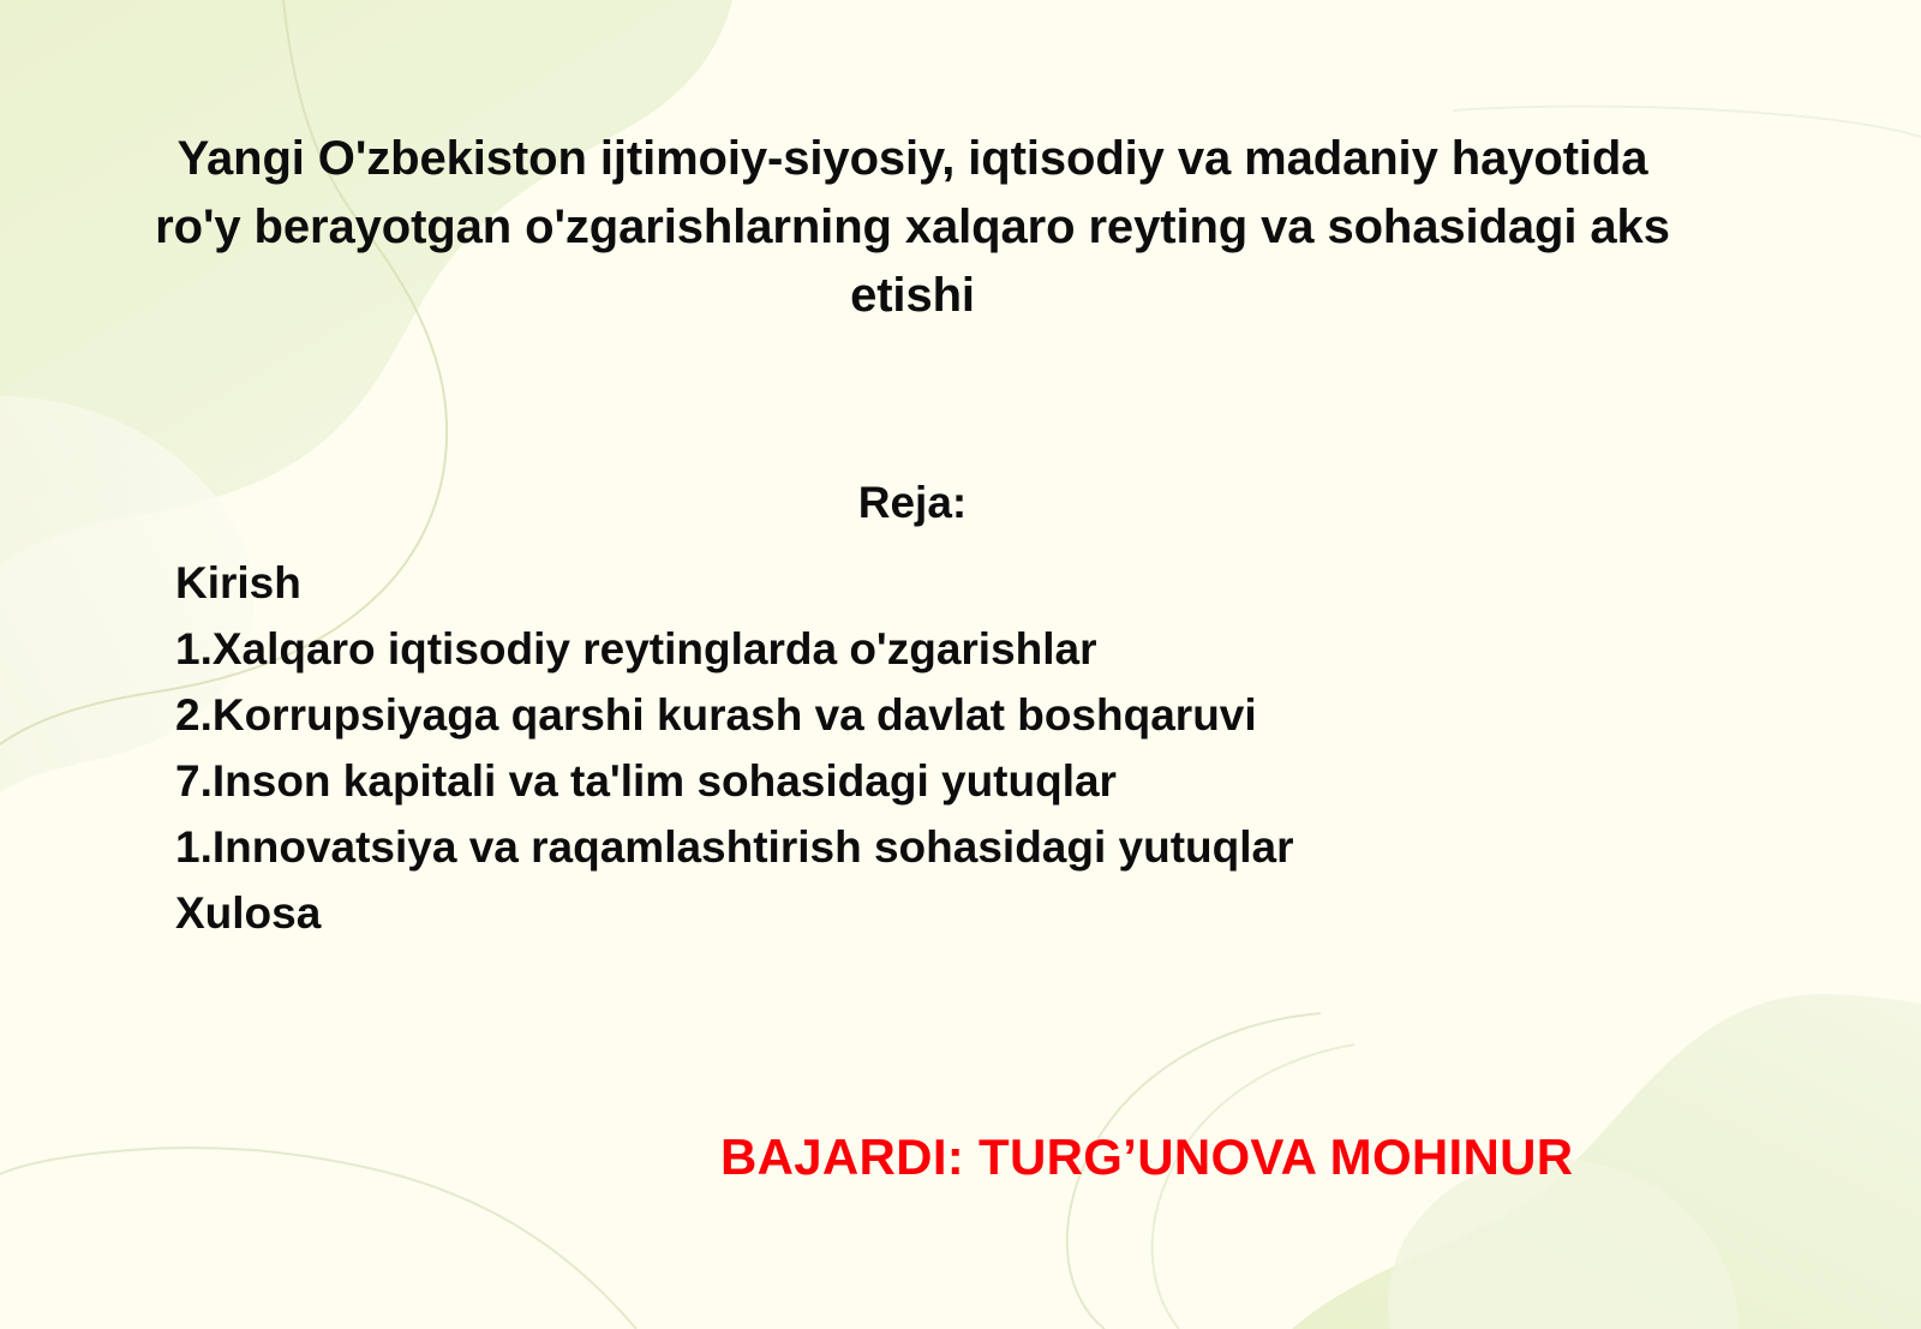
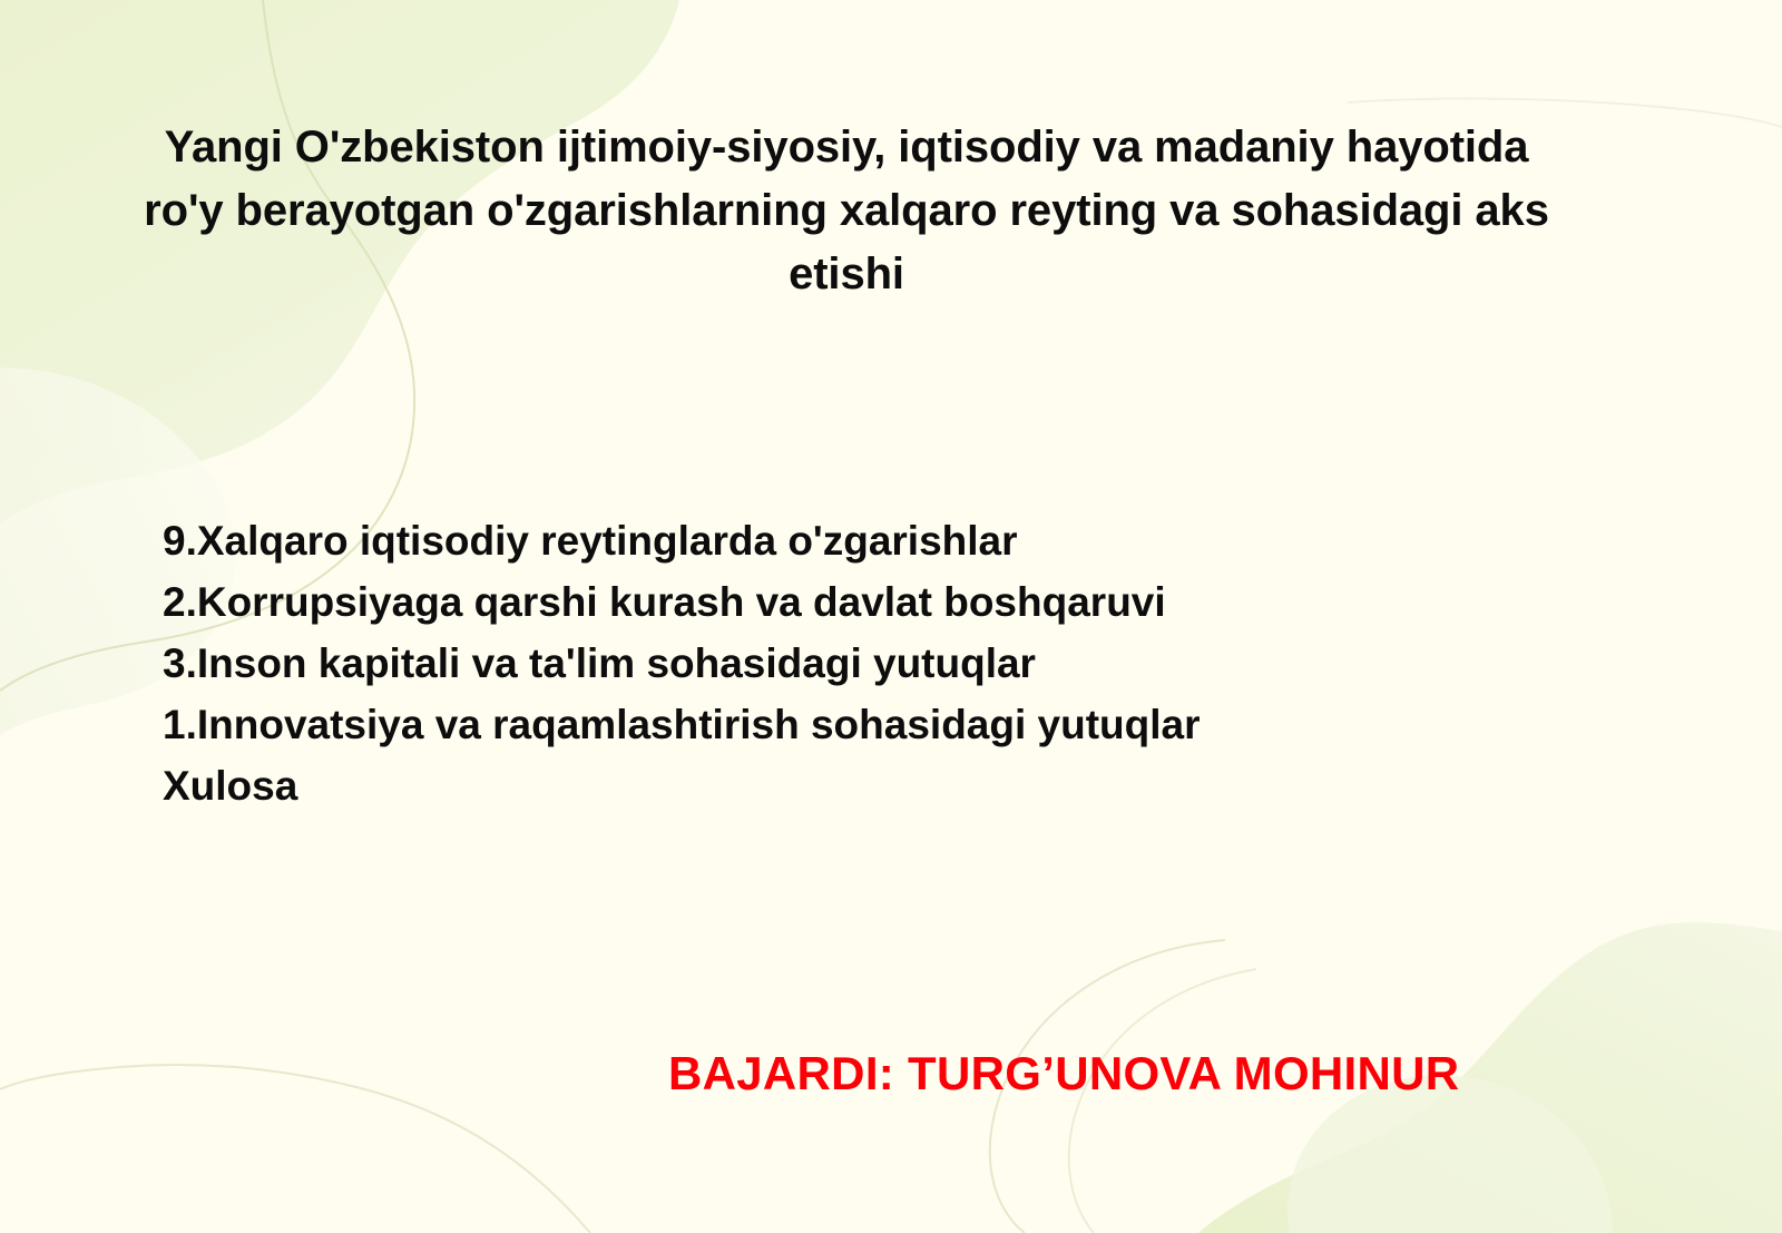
  Yangi O'zbekiston ijtimoiy-siyosiy, iqtisodiy va madaniy hayotida ro'y berayotgan o'zgarishlarning xalqaro reyting va sohasidagi aks etishi
- Reja:
- Kirish
- 1.Xalqaro iqtisodiy reytinglarda o'zgarishlar
+ 9.Xalqaro iqtisodiy reytinglarda o'zgarishlar
  2.Korrupsiyaga qarshi kurash va davlat boshqaruvi
- 7.Inson kapitali va ta'lim sohasidagi yutuqlar
+ 3.Inson kapitali va ta'lim sohasidagi yutuqlar
  1.Innovatsiya va raqamlashtirish sohasidagi yutuqlar
  Xulosa
  BAJARDI: TURG’UNOVA MOHINUR
